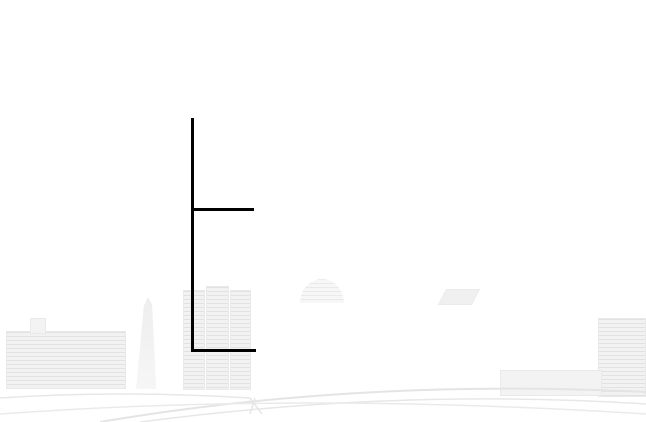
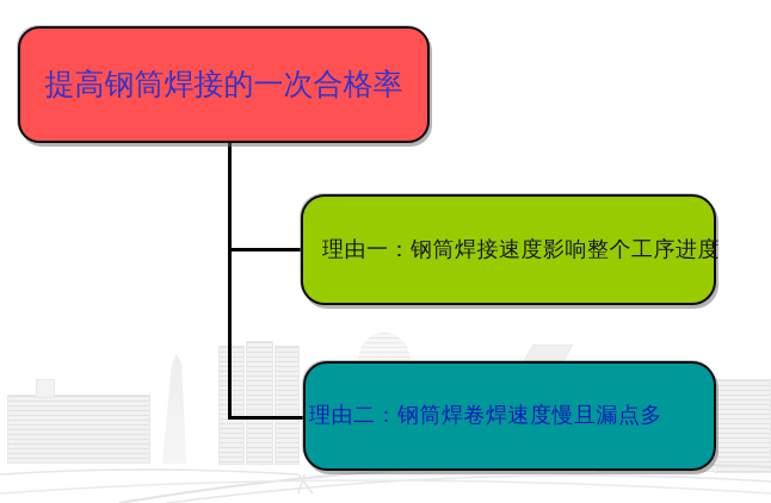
+ 提高钢筒焊接的一次合格率
+ 理由一：钢筒焊接速度影响整个工序进度
+ 理由二：钢筒焊卷焊速度慢且漏点多
